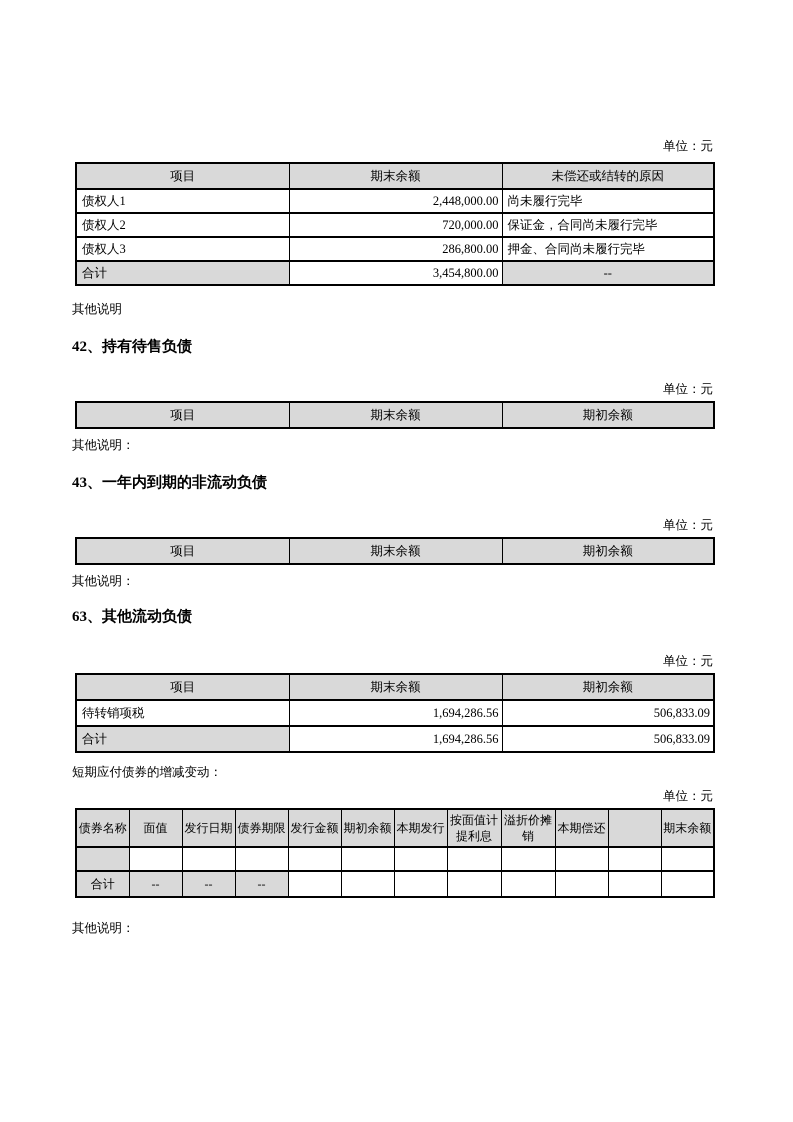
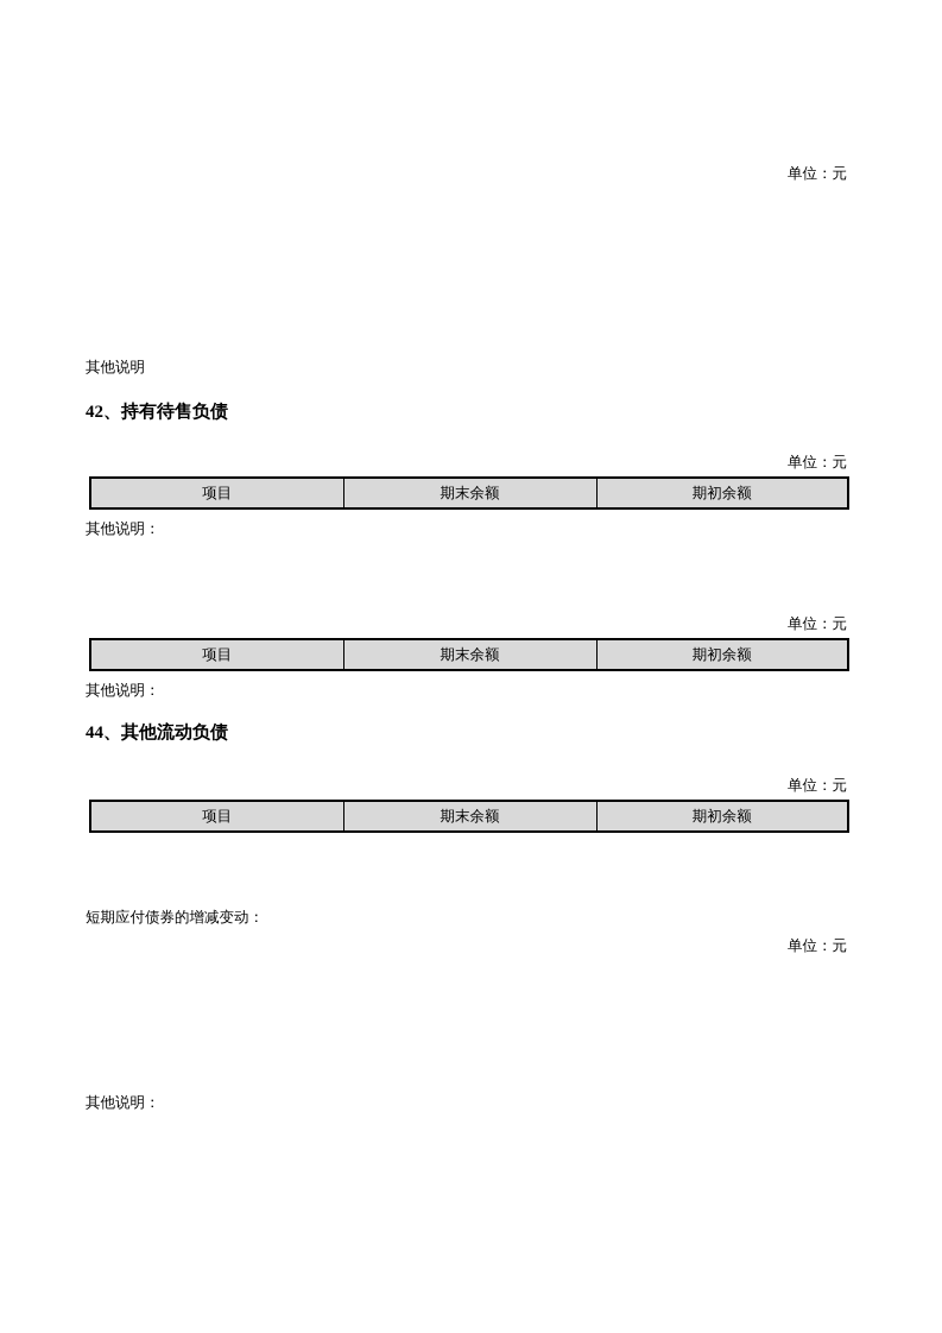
  单位：元
- 项目	期末余额	未偿还或结转的原因
- 债权人1	2,448,000.00	尚未履行完毕
- 债权人2	720,000.00	保证金，合同尚未履行完毕
- 债权人3	286,800.00	押金、合同尚未履行完毕
- 合计	3,454,800.00	--
  其他说明
  42、持有待售负债
  单位：元
  项目	期末余额	期初余额
  其他说明：
- 43、一年内到期的非流动负债
  单位：元
  项目	期末余额	期初余额
  其他说明：
- 63、其他流动负债
+ 44、其他流动负债
  单位：元
  项目	期末余额	期初余额
- 待转销项税	1,694,286.56	506,833.09
- 合计	1,694,286.56	506,833.09
  短期应付债券的增减变动：
  单位：元
- 债券名称	面值	发行日期	债券期限	发行金额	期初余额	本期发行	按面值计提利息	溢折价摊销	本期偿还		期末余额
- 合计	--	--	--
  其他说明：
